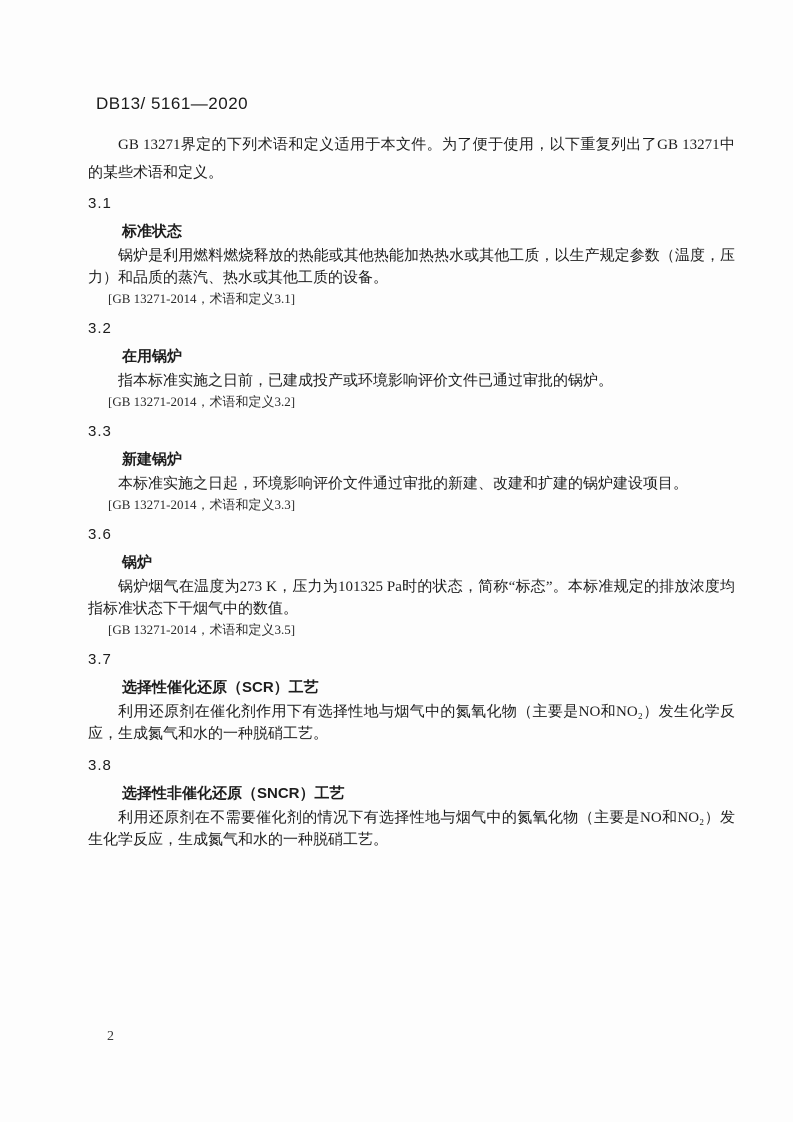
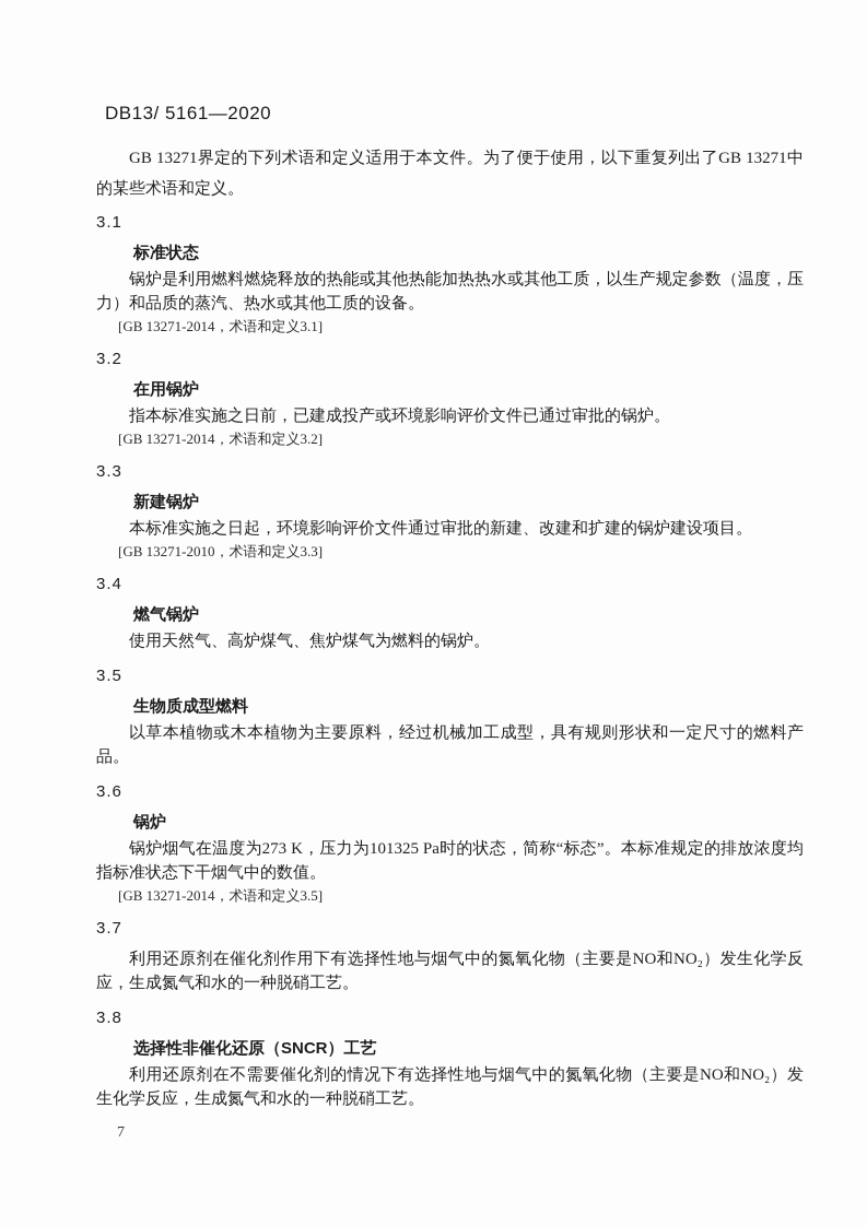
  DB13/ 5161—2020
  GB 13271界定的下列术语和定义适用于本文件。为了便于使用，以下重复列出了GB 13271中的某些术语和定义。
  3.1
  标准状态
  锅炉是利用燃料燃烧释放的热能或其他热能加热热水或其他工质，以生产规定参数（温度，压力）和品质的蒸汽、热水或其他工质的设备。
  [GB 13271-2014，术语和定义3.1]
  3.2
  在用锅炉
  指本标准实施之日前，已建成投产或环境影响评价文件已通过审批的锅炉。
  [GB 13271-2014，术语和定义3.2]
  3.3
  新建锅炉
  本标准实施之日起，环境影响评价文件通过审批的新建、改建和扩建的锅炉建设项目。
- [GB 13271-2014，术语和定义3.3]
+ [GB 13271-2010，术语和定义3.3]
+ 3.4
+ 燃气锅炉
+ 使用天然气、高炉煤气、焦炉煤气为燃料的锅炉。
+ 3.5
+ 生物质成型燃料
+ 以草本植物或木本植物为主要原料，经过机械加工成型，具有规则形状和一定尺寸的燃料产品。
  3.6
  锅炉
  锅炉烟气在温度为273 K，压力为101325 Pa时的状态，简称“标态”。本标准规定的排放浓度均指标准状态下干烟气中的数值。
  [GB 13271-2014，术语和定义3.5]
  3.7
- 选择性催化还原（SCR）工艺
  利用还原剂在催化剂作用下有选择性地与烟气中的氮氧化物（主要是NO和NO₂）发生化学反应，生成氮气和水的一种脱硝工艺。
  3.8
  选择性非催化还原（SNCR）工艺
  利用还原剂在不需要催化剂的情况下有选择性地与烟气中的氮氧化物（主要是NO和NO₂）发生化学反应，生成氮气和水的一种脱硝工艺。
- 2
+ 7
